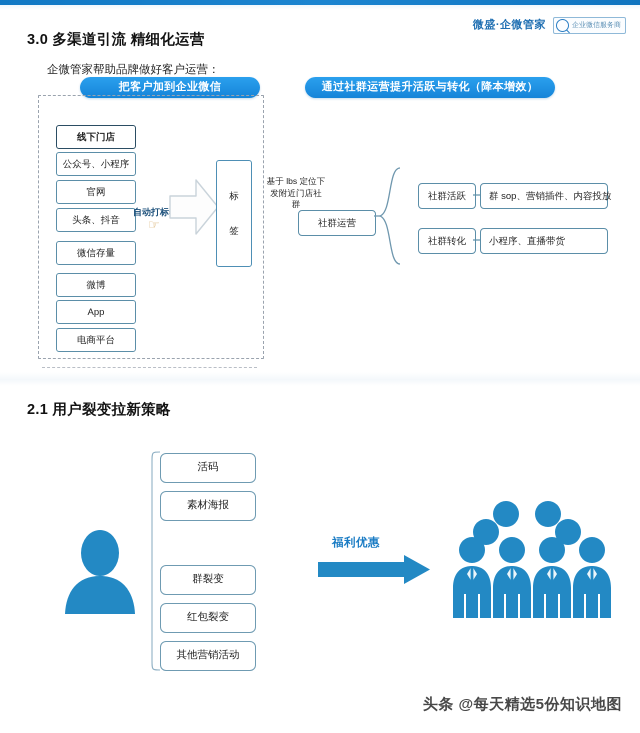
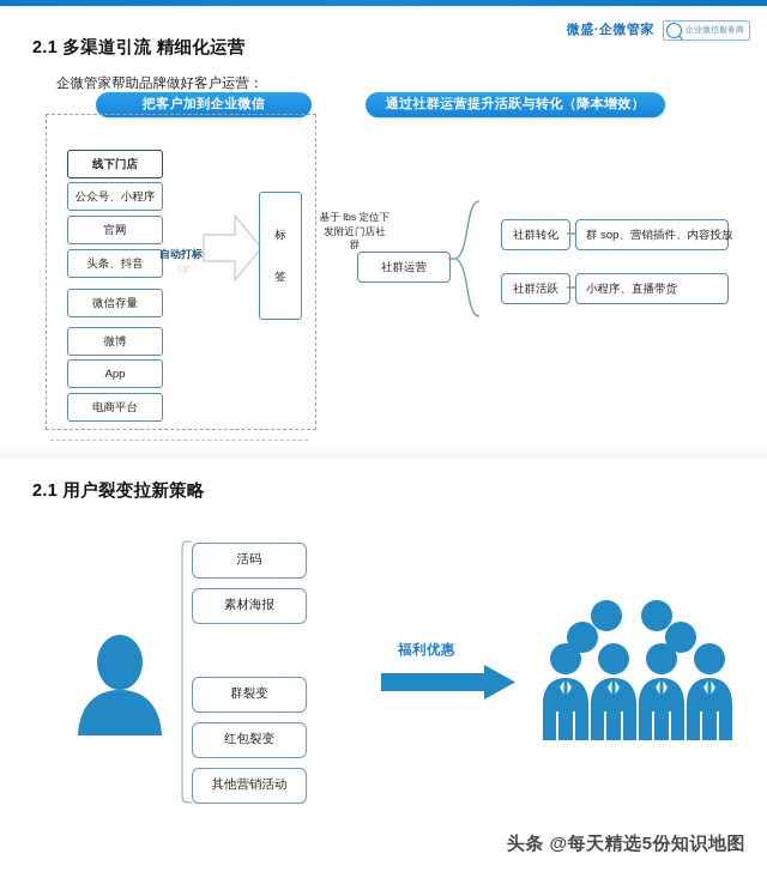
  微盛·企微管家
- 3.0 多渠道引流 精细化运营
+ 2.1 多渠道引流 精细化运营
  企微管家帮助品牌做好客户运营：
  把客户加到企业微信
  通过社群运营提升活跃与转化（降本增效）
  线下门店
  公众号、小程序
  官网
  头条、抖音
  微信存量
  微博
  App
  电商平台
  自动打标
  ☞
  标
  签
  基于 lbs 定位下发附近门店社群
  社群运营
- 社群活跃
+ 社群转化
  群 sop、营销插件、内容投放
- 社群转化
+ 社群活跃
  小程序、直播带货
  2.1 用户裂变拉新策略
  活码
  素材海报
  群裂变
  红包裂变
  其他营销活动
  福利优惠
  头条 @每天精选5份知识地图
